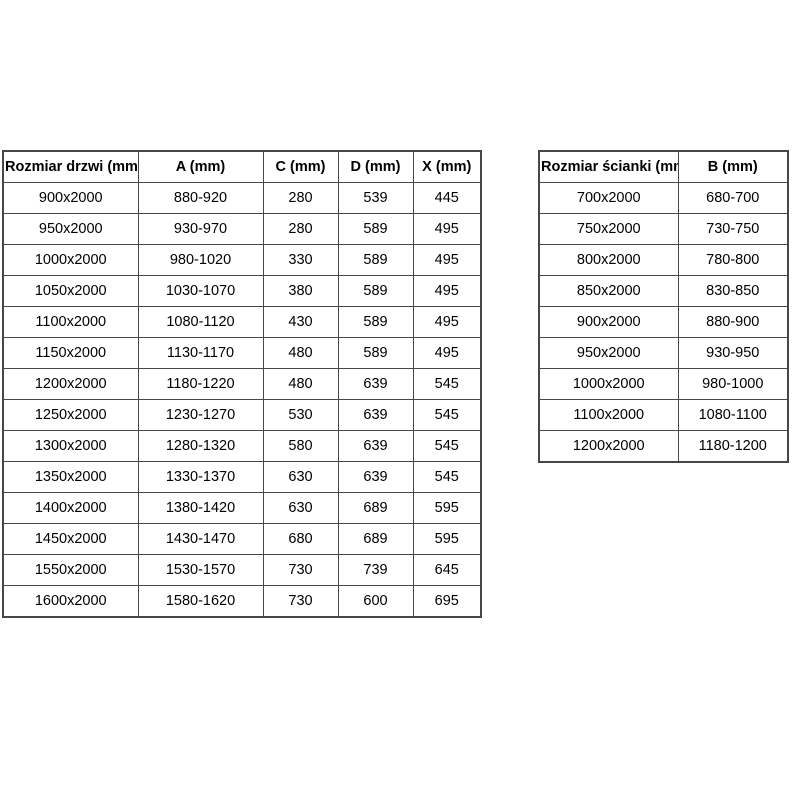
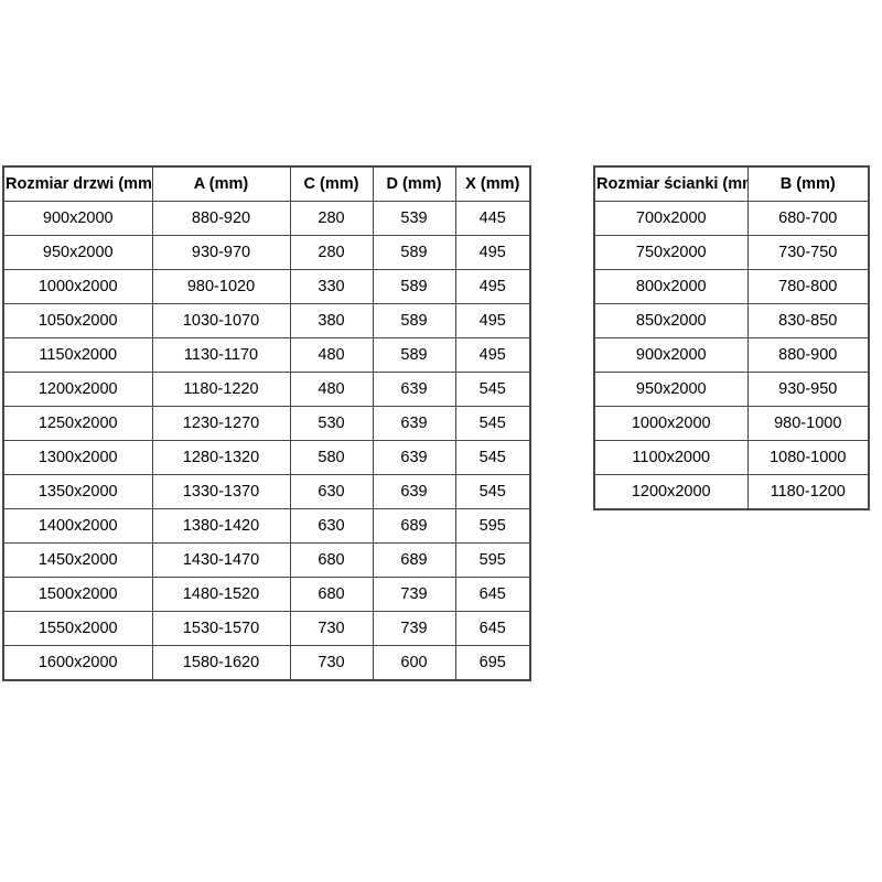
  Rozmiar drzwi (mm	A (mm)	C (mm)	D (mm)	X (mm)
  900x2000	880-920	280	539	445
  950x2000	930-970	280	589	495
  1000x2000	980-1020	330	589	495
  1050x2000	1030-1070	380	589	495
- 1100x2000	1080-1120	430	589	495
  1150x2000	1130-1170	480	589	495
  1200x2000	1180-1220	480	639	545
  1250x2000	1230-1270	530	639	545
  1300x2000	1280-1320	580	639	545
  1350x2000	1330-1370	630	639	545
  1400x2000	1380-1420	630	689	595
  1450x2000	1430-1470	680	689	595
+ 1500x2000	1480-1520	680	739	645
  1550x2000	1530-1570	730	739	645
  1600x2000	1580-1620	730	600	695
  Rozmiar ścianki (m	B (mm)
  700x2000	680-700
  750x2000	730-750
  800x2000	780-800
  850x2000	830-850
  900x2000	880-900
  950x2000	930-950
  1000x2000	980-1000
- 1100x2000	1080-1100
+ 1100x2000	1080-1000
  1200x2000	1180-1200
